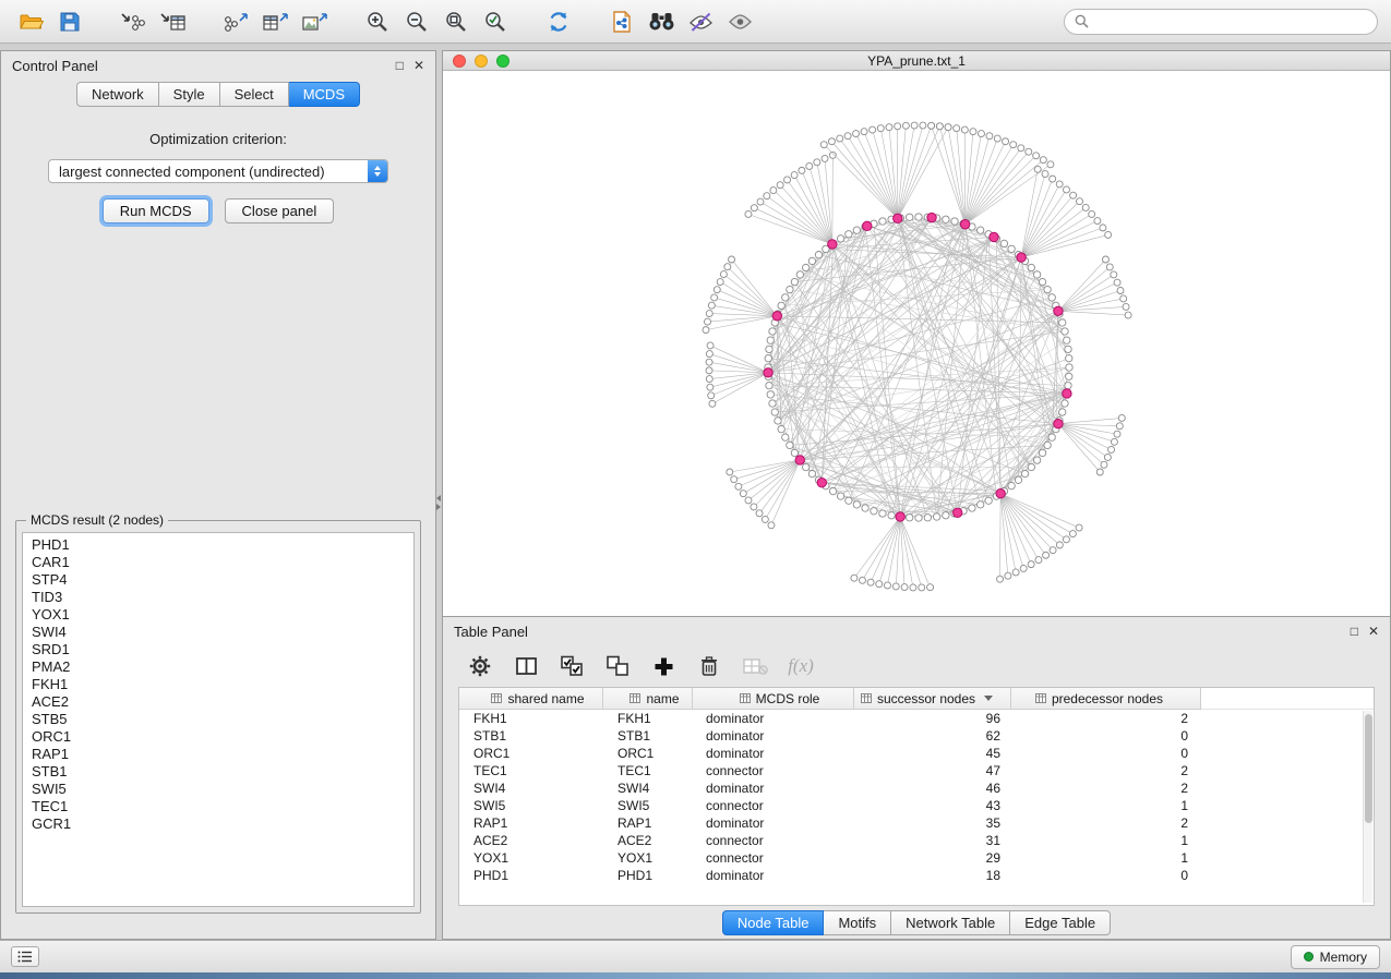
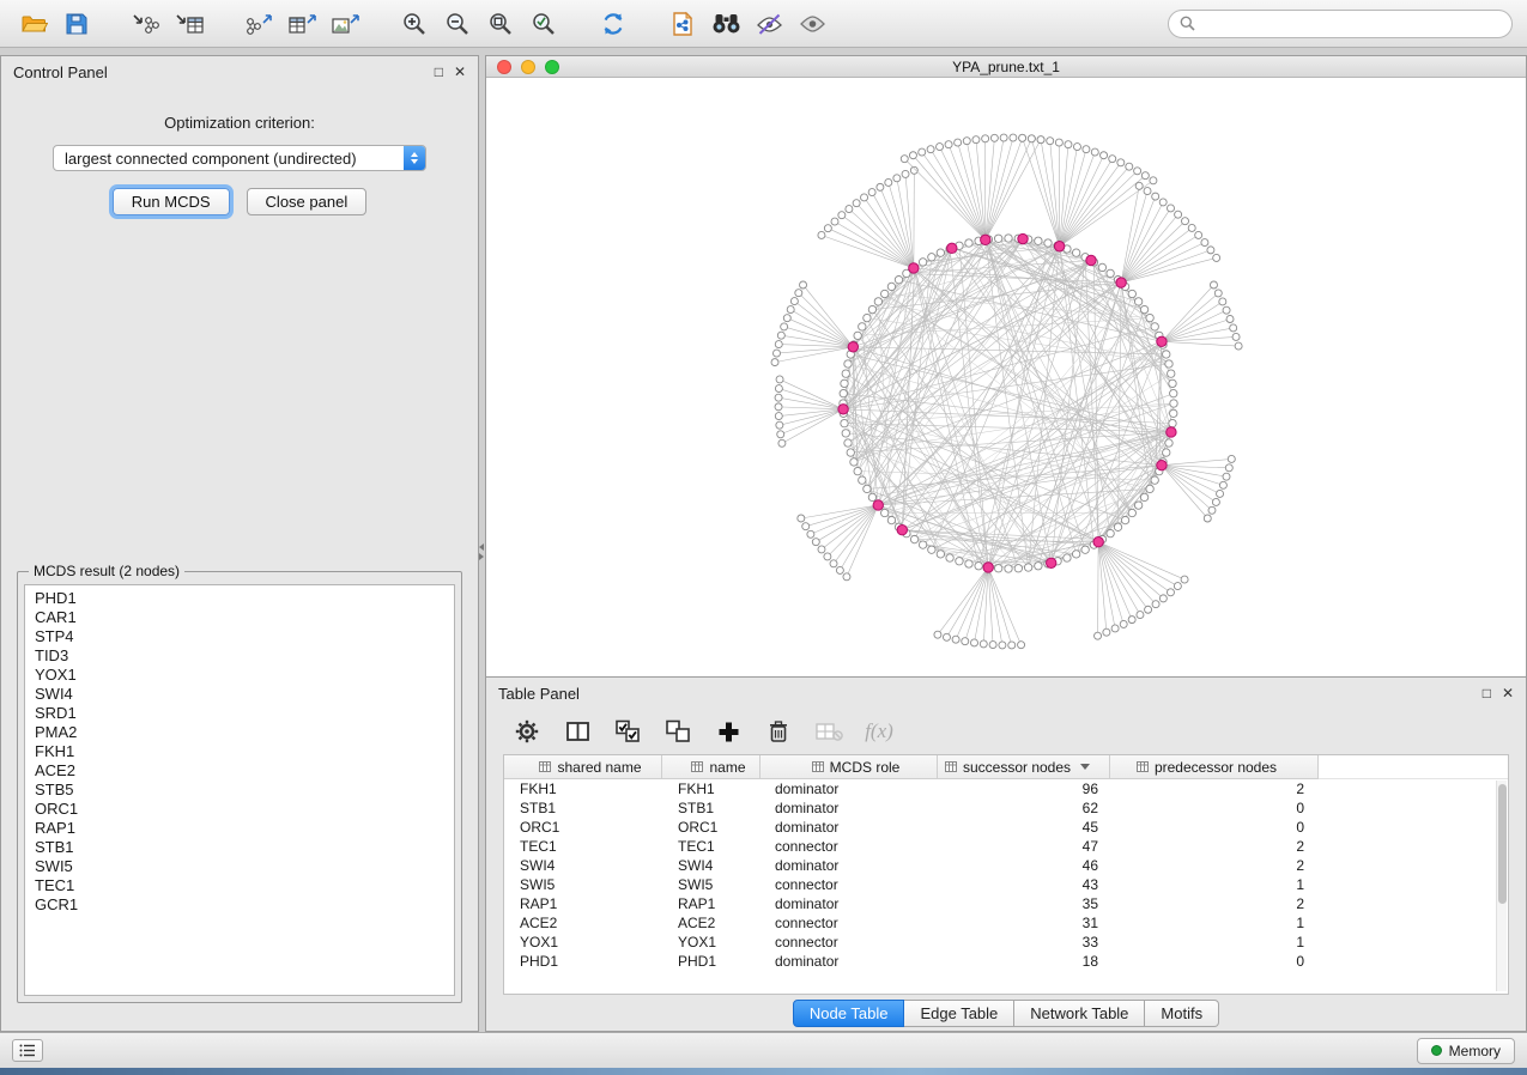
  Control Panel
  □
  ✕
- Network
- Style
- Select
- MCDS
  Optimization criterion:
  largest connected component (undirected)
  Run MCDS
  Close panel
  MCDS result (2 nodes)
  PHD1
  CAR1
  STP4
  TID3
  YOX1
  SWI4
  SRD1
  PMA2
  FKH1
  ACE2
  STB5
  ORC1
  RAP1
  STB1
  SWI5
  TEC1
  GCR1
  YPA_prune.txt_1
  Table Panel
  □
  ✕
  f(x)
  shared name
  name
  MCDS role
  successor nodes
  predecessor nodes
  FKH1
  FKH1
  dominator
  96
  2
  STB1
  STB1
  dominator
  62
  0
  ORC1
  ORC1
  dominator
  45
  0
  TEC1
  TEC1
  connector
  47
  2
  SWI4
  SWI4
  dominator
  46
  2
  SWI5
  SWI5
  connector
  43
  1
  RAP1
  RAP1
  dominator
  35
  2
  ACE2
  ACE2
  connector
  31
  1
  YOX1
  YOX1
  connector
- 29
+ 33
  1
  PHD1
  PHD1
  dominator
  18
  0
  Node Table
- Motifs
+ Edge Table
  Network Table
- Edge Table
+ Motifs
  Memory
